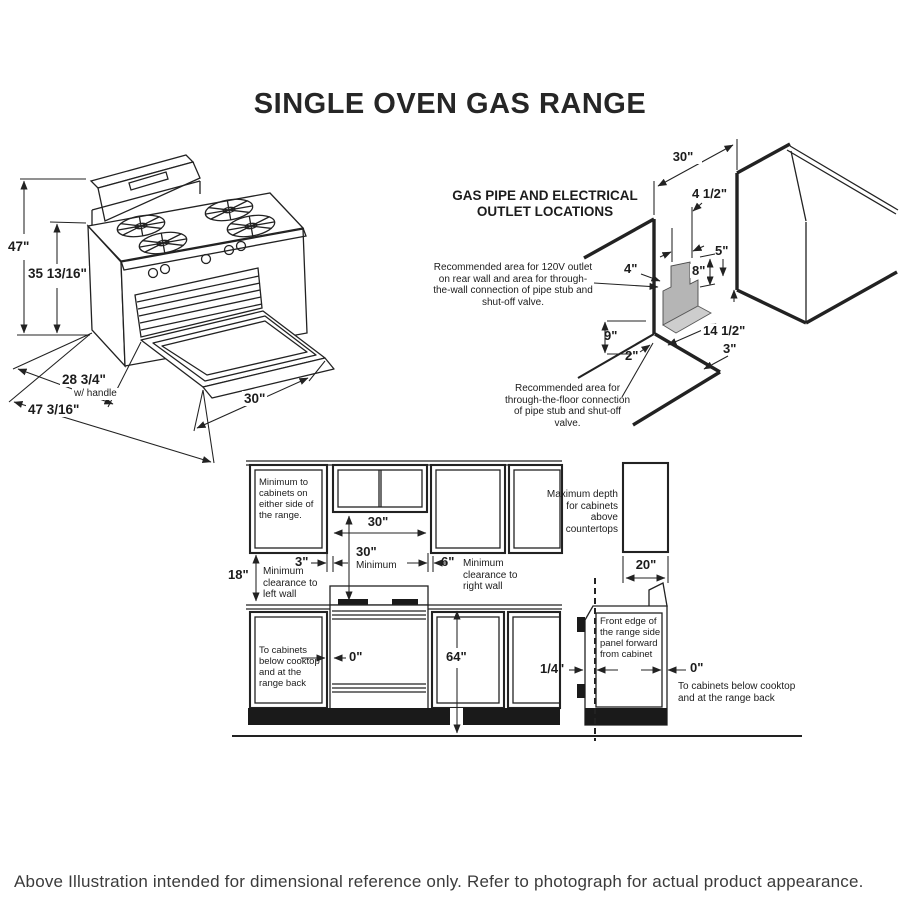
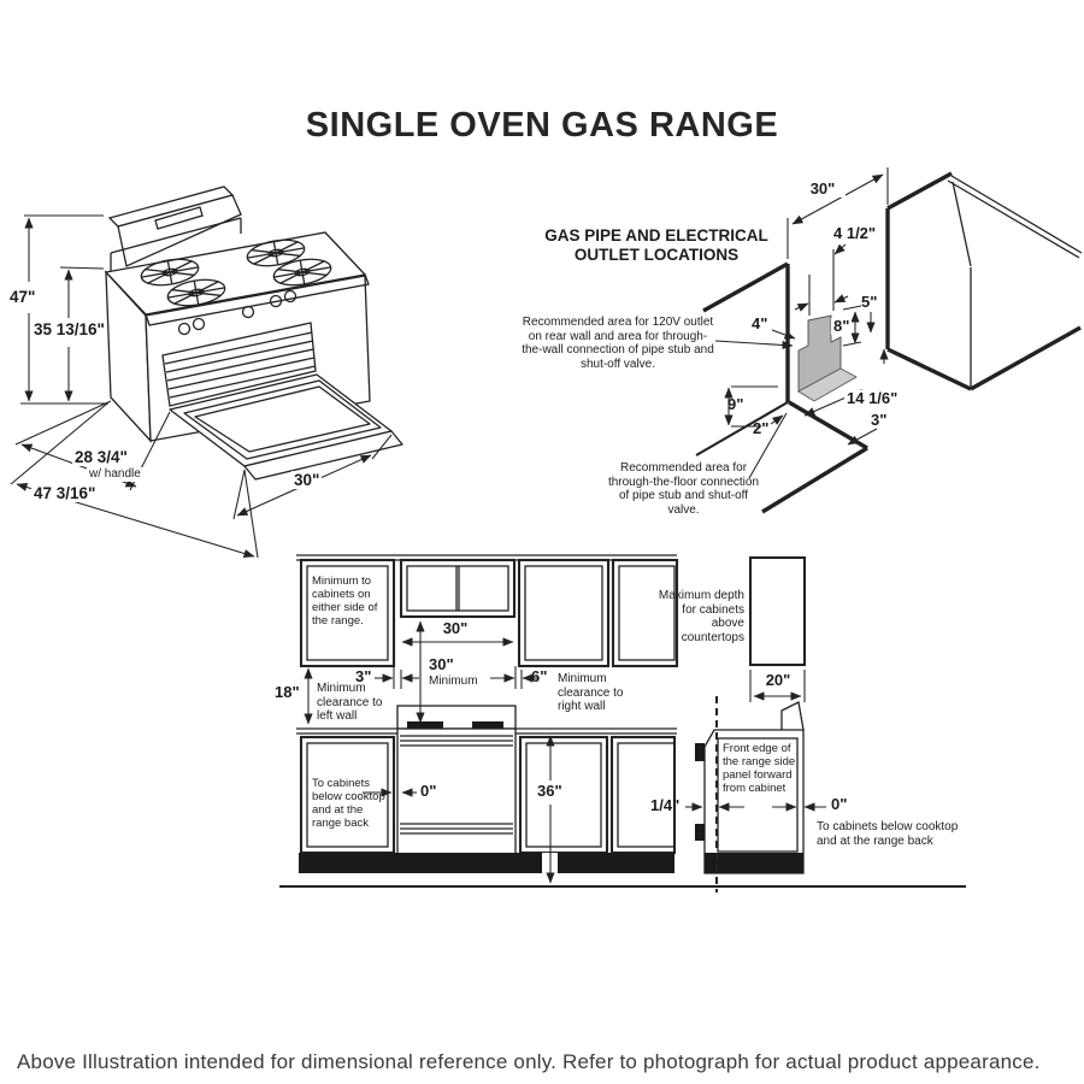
  SINGLE OVEN GAS RANGE
  47"
  35 13/16"
  28 3/4"
  w/ handle
  47 3/16"
  30"
  GAS PIPE AND ELECTRICAL
  OUTLET LOCATIONS
  Recommended area for 120V outlet on rear wall and area for through-the-wall connection of pipe stub and shut-off valve.
  Recommended area for through-the-floor connection of pipe stub and shut-off valve.
  30"
  4 1/2"
  5"
  4"
  8"
  9"
  2"
- 14 1/2"
+ 14 1/6"
  3"
  Minimum to cabinets on either side of the range.
  30"
  30"
  Minimum
  3"
  6"
  Minimum clearance to right wall
  18"
  Minimum clearance to left wall
  To cabinets below cooktop and at the range back
  0"
- 64"
+ 36"
  Maximum depth for cabinets above countertops
  20"
  Front edge of the range side panel forward from cabinet
  1/4"
  0"
  To cabinets below cooktop and at the range back
  Above Illustration intended for dimensional reference only. Refer to photograph for actual product appearance.
